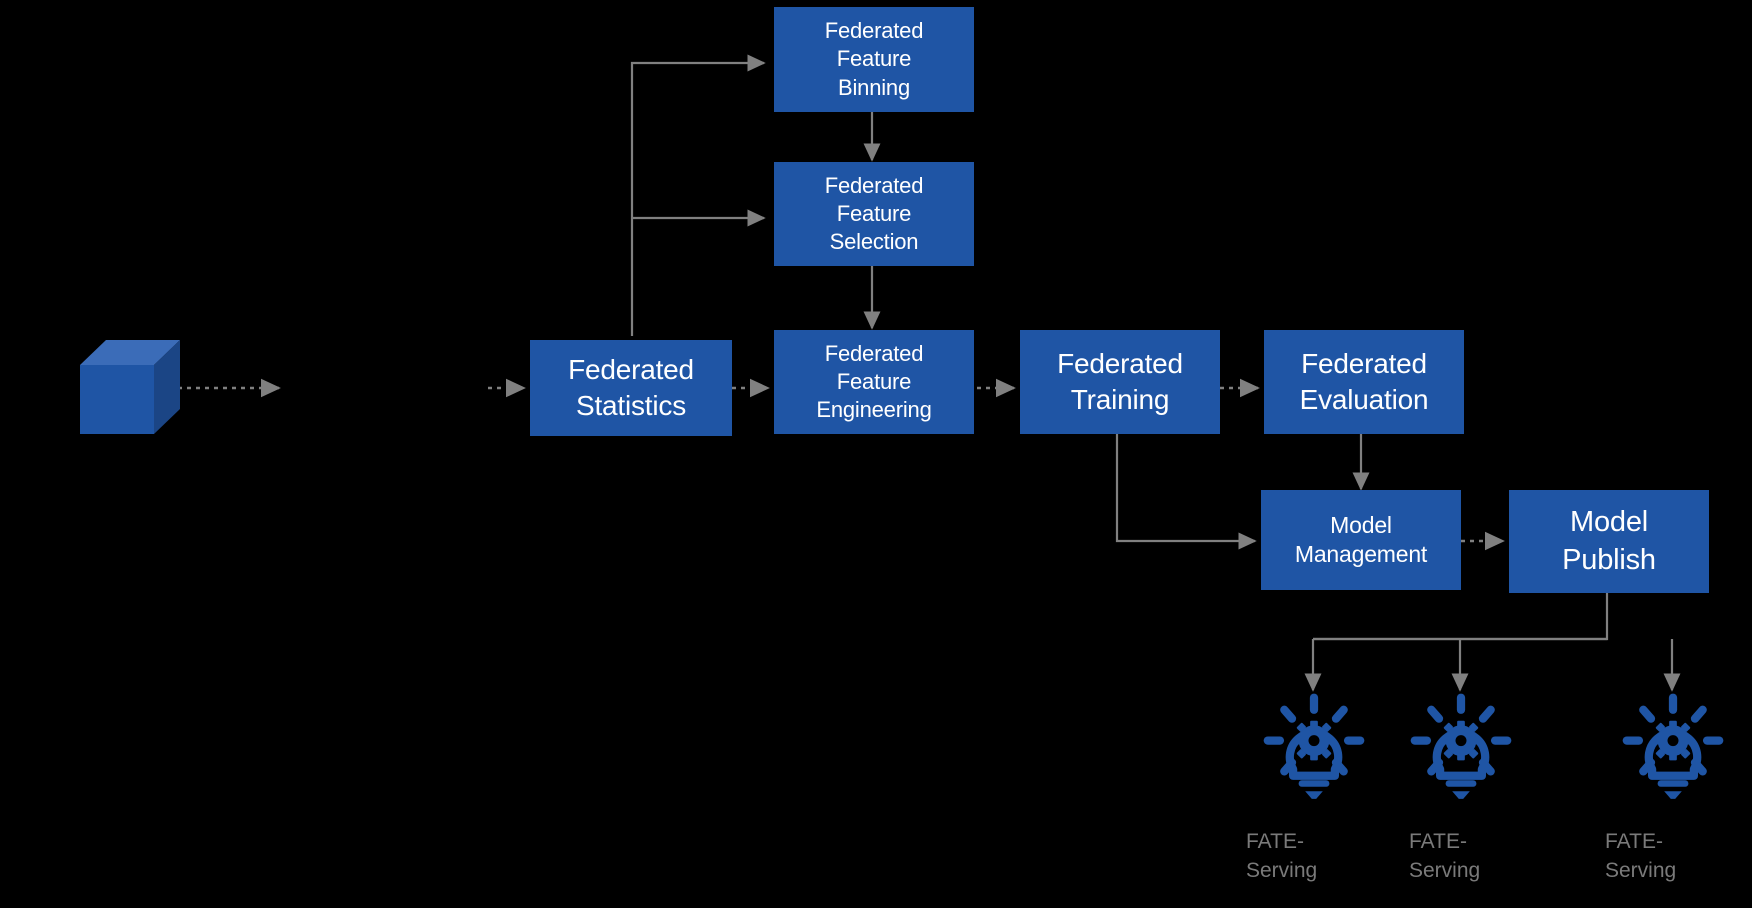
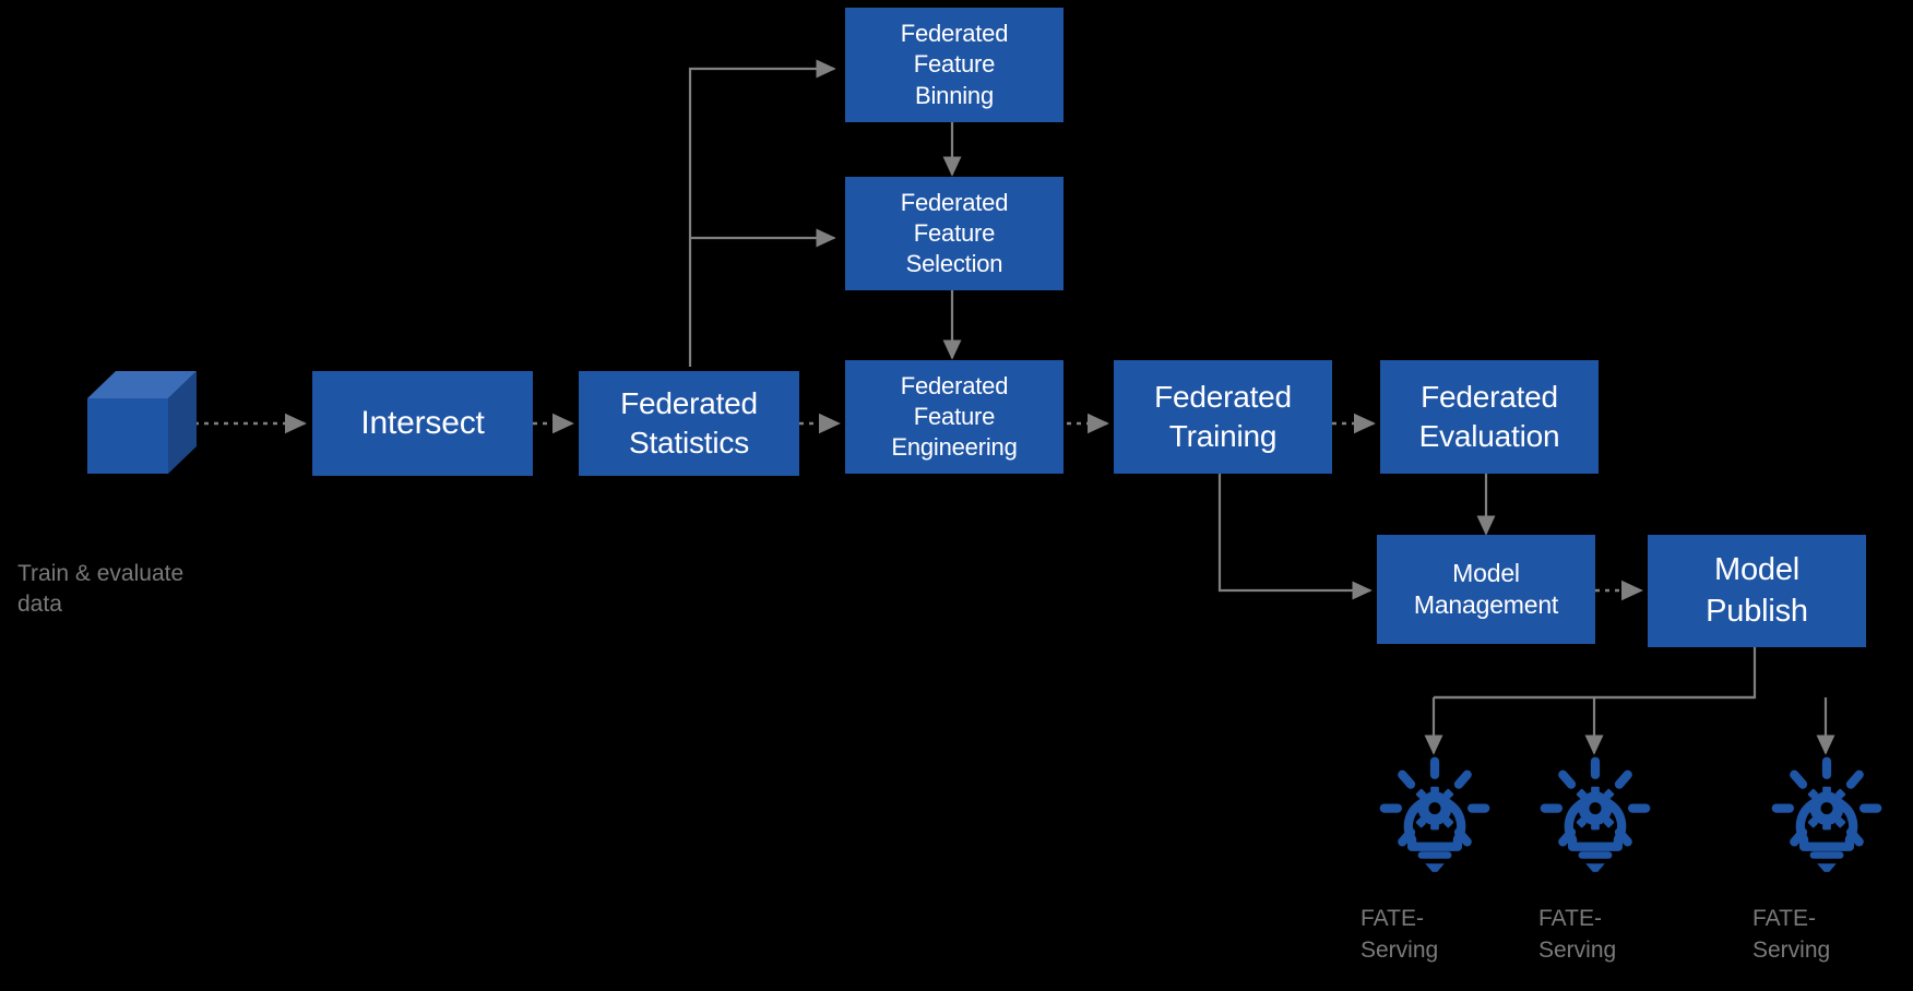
+ Train & evaluate
+ data
+ Intersect
  Federated
  Statistics
  Federated
  Feature
  Binning
  Federated
  Feature
  Selection
  Federated
  Feature
  Engineering
  Federated
  Training
  Federated
  Evaluation
  Model
  Management
  Model
  Publish
  FATE-
  Serving
  FATE-
  Serving
  FATE-
  Serving
